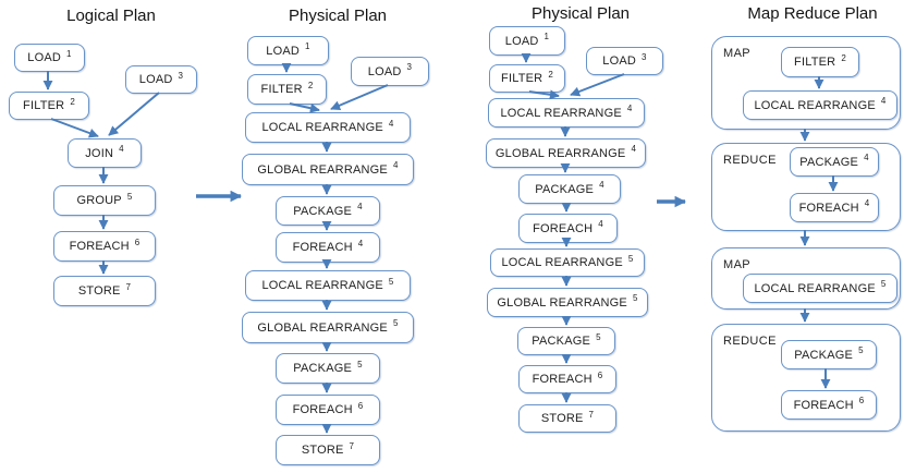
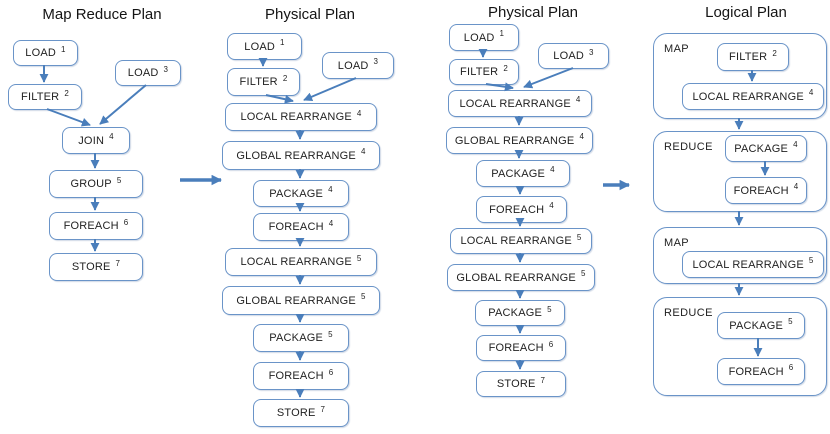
- Logical Plan
+ Map Reduce Plan
  Physical Plan
  Physical Plan
- Map Reduce Plan
+ Logical Plan
  MAP
  REDUCE
  MAP
  REDUCE
  LOAD
  1
  LOAD
  3
  FILTER
  2
  JOIN
  4
  GROUP
  5
  FOREACH
  6
  STORE
  7
  LOAD
  1
  LOAD
  3
  FILTER
  2
  LOCAL REARRANGE
  4
  GLOBAL REARRANGE
  4
  PACKAGE
  4
  FOREACH
  4
  LOCAL REARRANGE
  5
  GLOBAL REARRANGE
  5
  PACKAGE
  5
  FOREACH
  6
  STORE
  7
  LOAD
  1
  LOAD
  3
  FILTER
  2
  LOCAL REARRANGE
  4
  GLOBAL REARRANGE
  4
  PACKAGE
  4
  FOREACH
  4
  LOCAL REARRANGE
  5
  GLOBAL REARRANGE
  5
  PACKAGE
  5
  FOREACH
  6
  STORE
  7
  FILTER
  2
  LOCAL REARRANGE
  4
  PACKAGE
  4
  FOREACH
  4
  LOCAL REARRANGE
  5
  PACKAGE
  5
  FOREACH
  6
